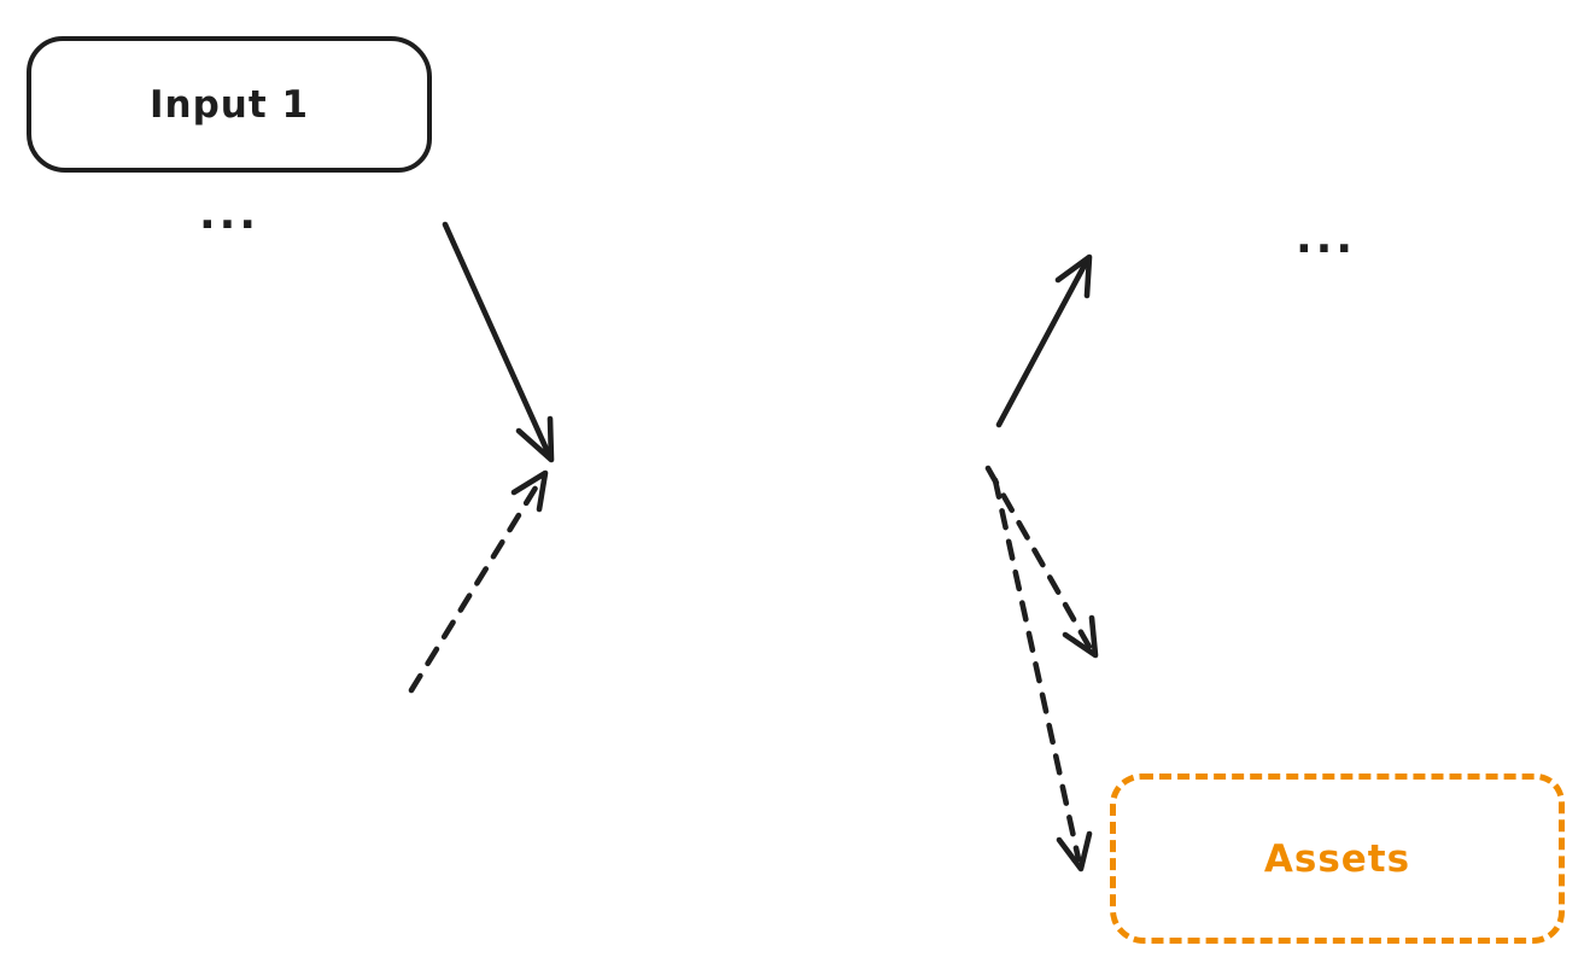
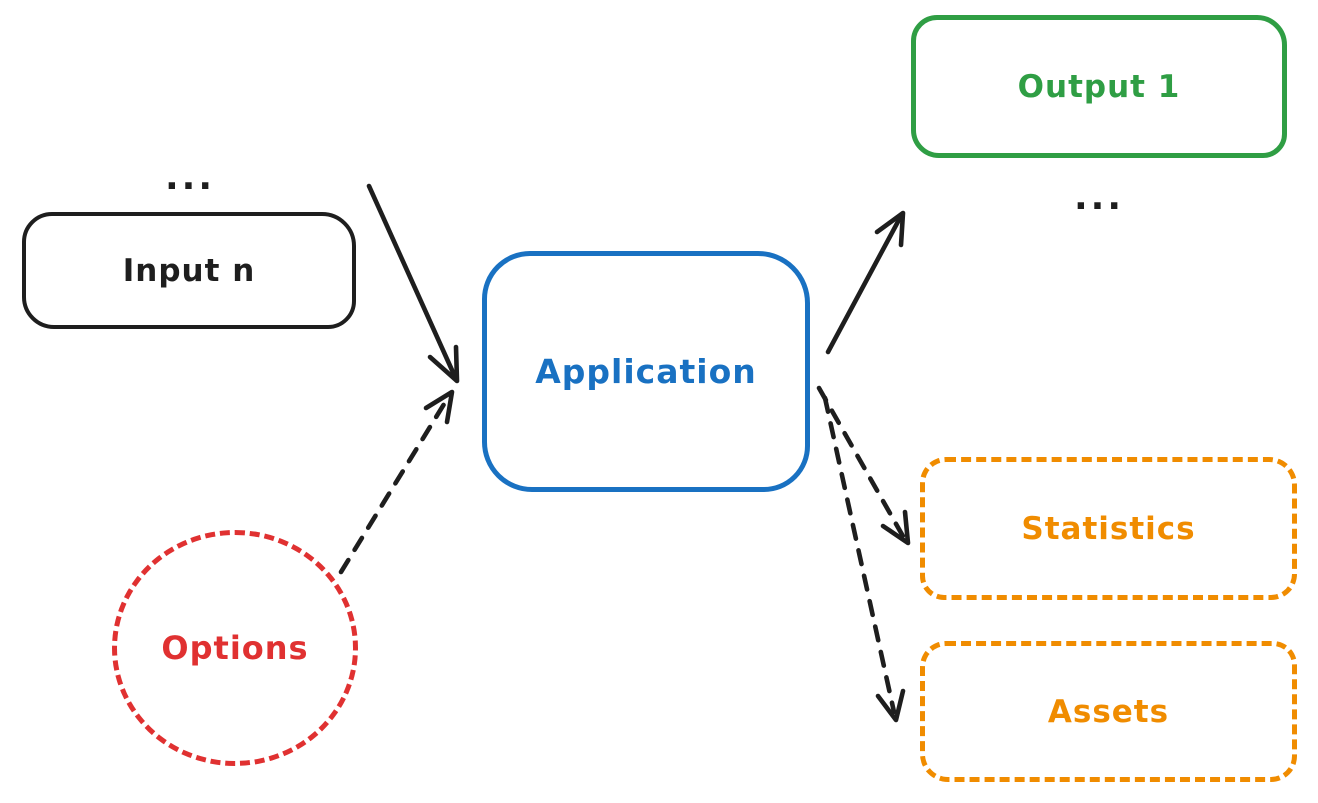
- Input 1
  ...
+ Input n
+ Application
+ Options
+ Output 1
  ...
+ Statistics
  Assets
